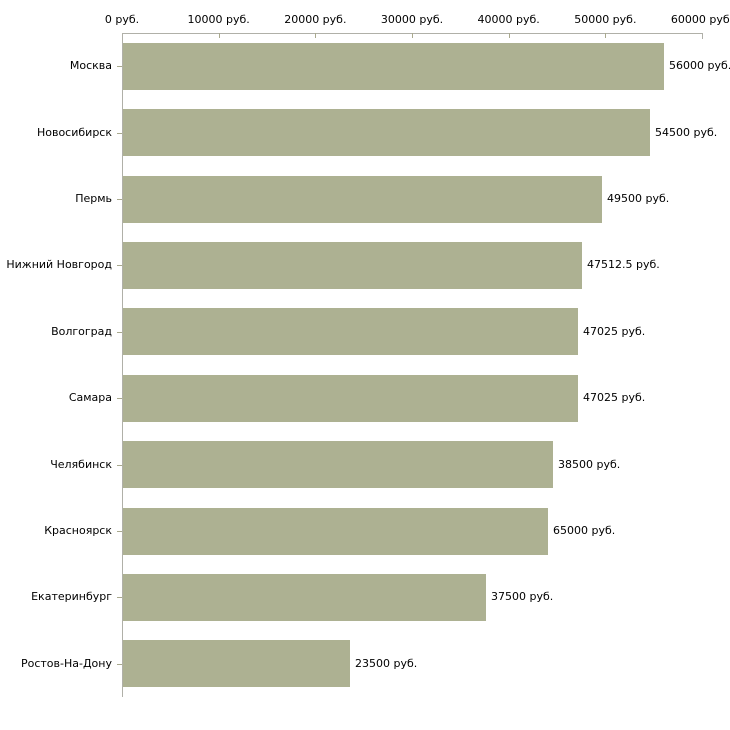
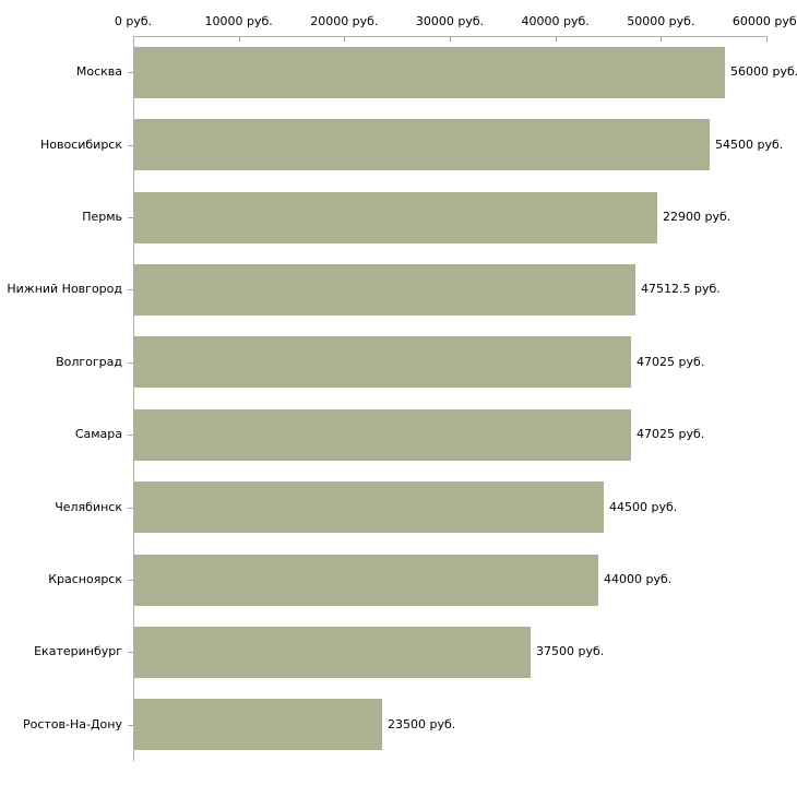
  0 руб.
  10000 руб.
  20000 руб.
  30000 руб.
  40000 руб.
  50000 руб.
  60000 руб
  Москва
  Новосибирск
  Пермь
  Нижний Новгород
  Волгоград
  Самара
  Челябинск
  Красноярск
  Екатеринбург
  Ростов-На-Дону
  56000 руб
  54500 руб.
- 49500 руб.
+ 22900 руб.
  47512.5 руб.
  47025 руб.
  47025 руб.
- 38500 руб.
+ 44500 руб.
- 65000 руб.
+ 44000 руб.
  37500 руб.
  23500 руб.
